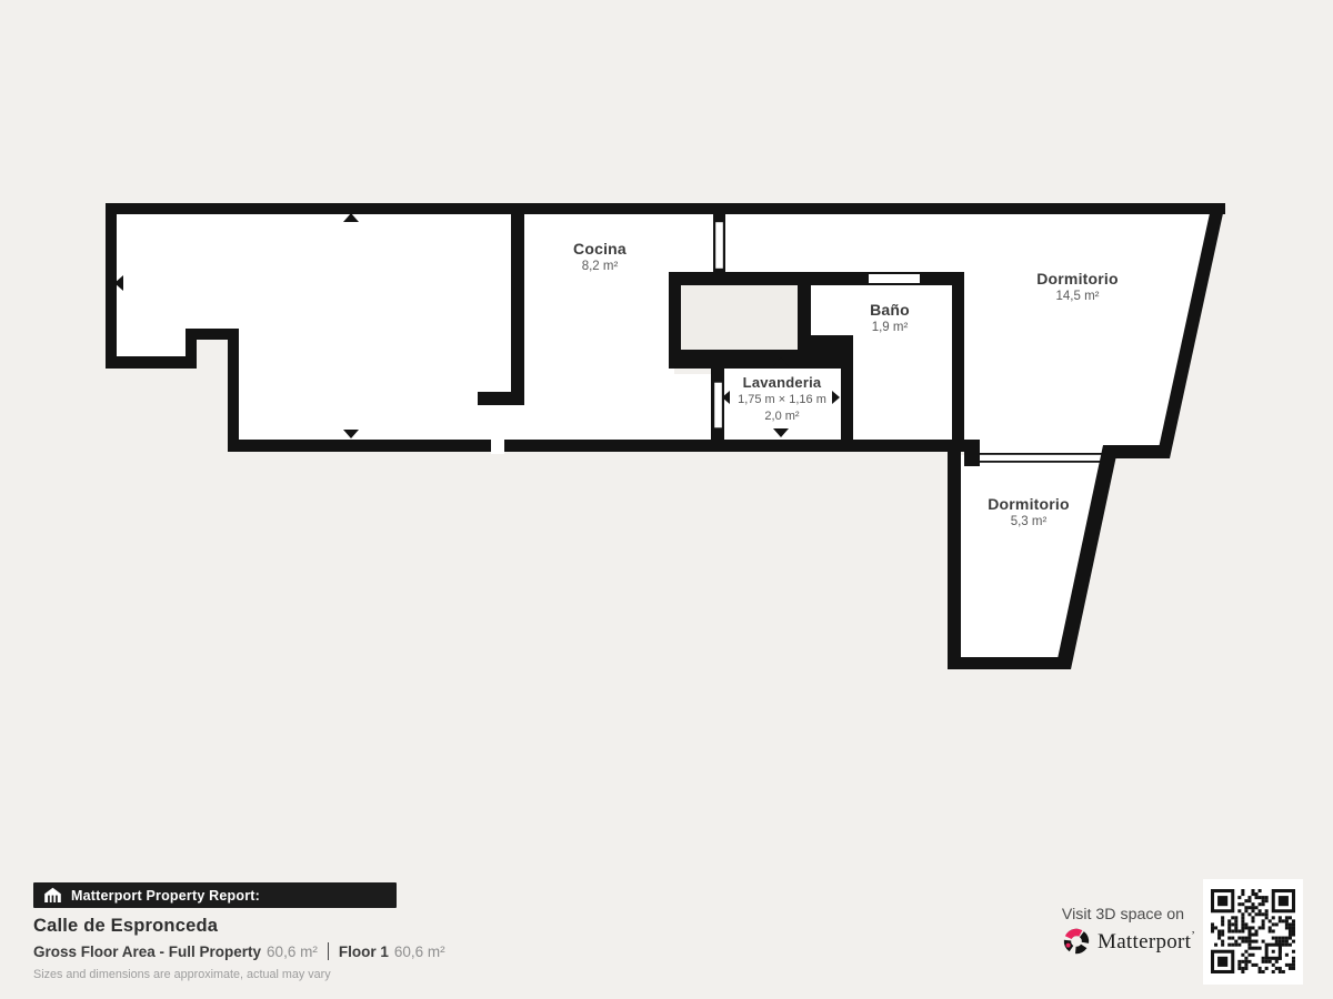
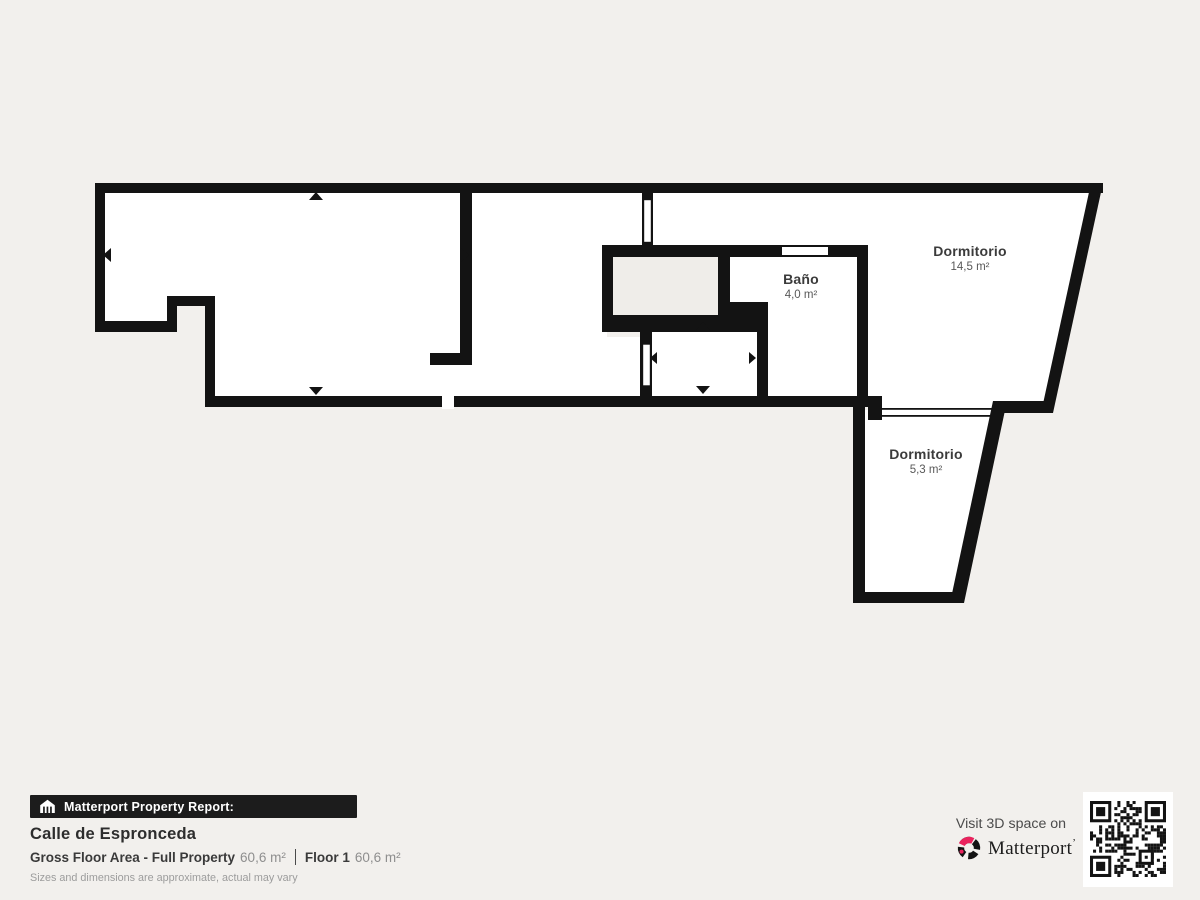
- Cocina
- 8,2 m²
- Lavanderia
- 1,75 m × 1,16 m
- 2,0 m²
  Baño
- 1,9 m²
+ 4,0 m²
  Dormitorio
  14,5 m²
  Dormitorio
  5,3 m²
  Matterport Property Report:
  Calle de Espronceda
  Gross Floor Area - Full Property
  60,6 m²
  Floor 1
  60,6 m²
  Sizes and dimensions are approximate, actual may vary
  Visit 3D space on
  Matterport’
